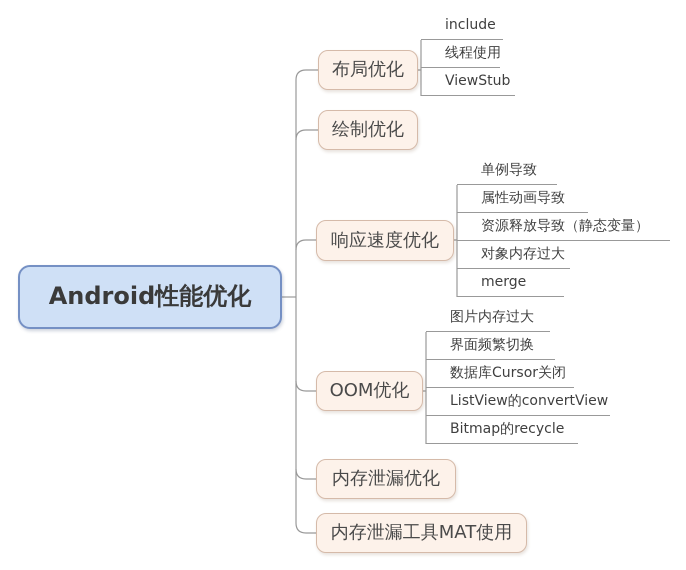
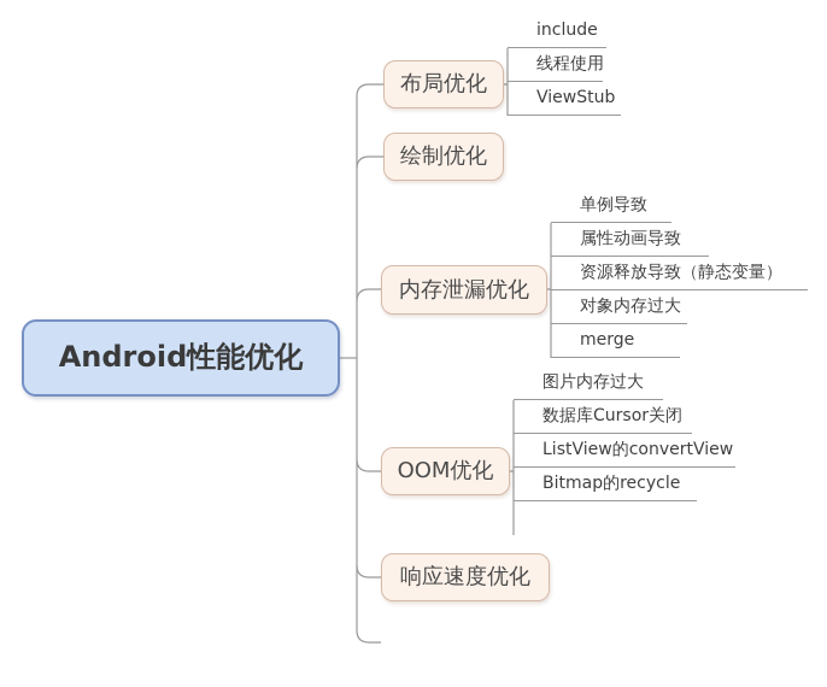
  Android性能优化
  布局优化
  绘制优化
- 响应速度优化
+ 内存泄漏优化
  OOM优化
- 内存泄漏优化
+ 响应速度优化
- 内存泄漏工具MAT使用
  include
  线程使用
  ViewStub
  单例导致
  属性动画导致
  资源释放导致（静态变量）
  对象内存过大
  merge
  图片内存过大
- 界面频繁切换
  数据库Cursor关闭
  ListView的convertView
  Bitmap的recycle
